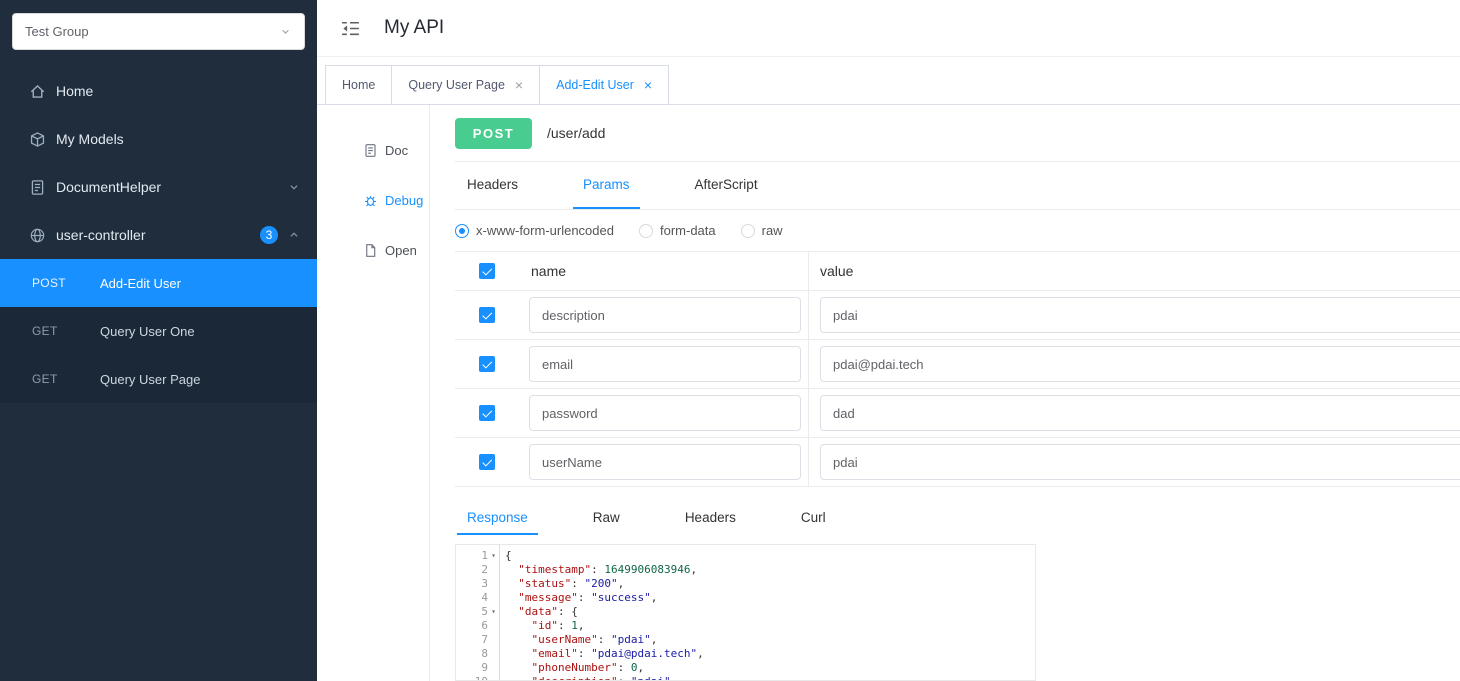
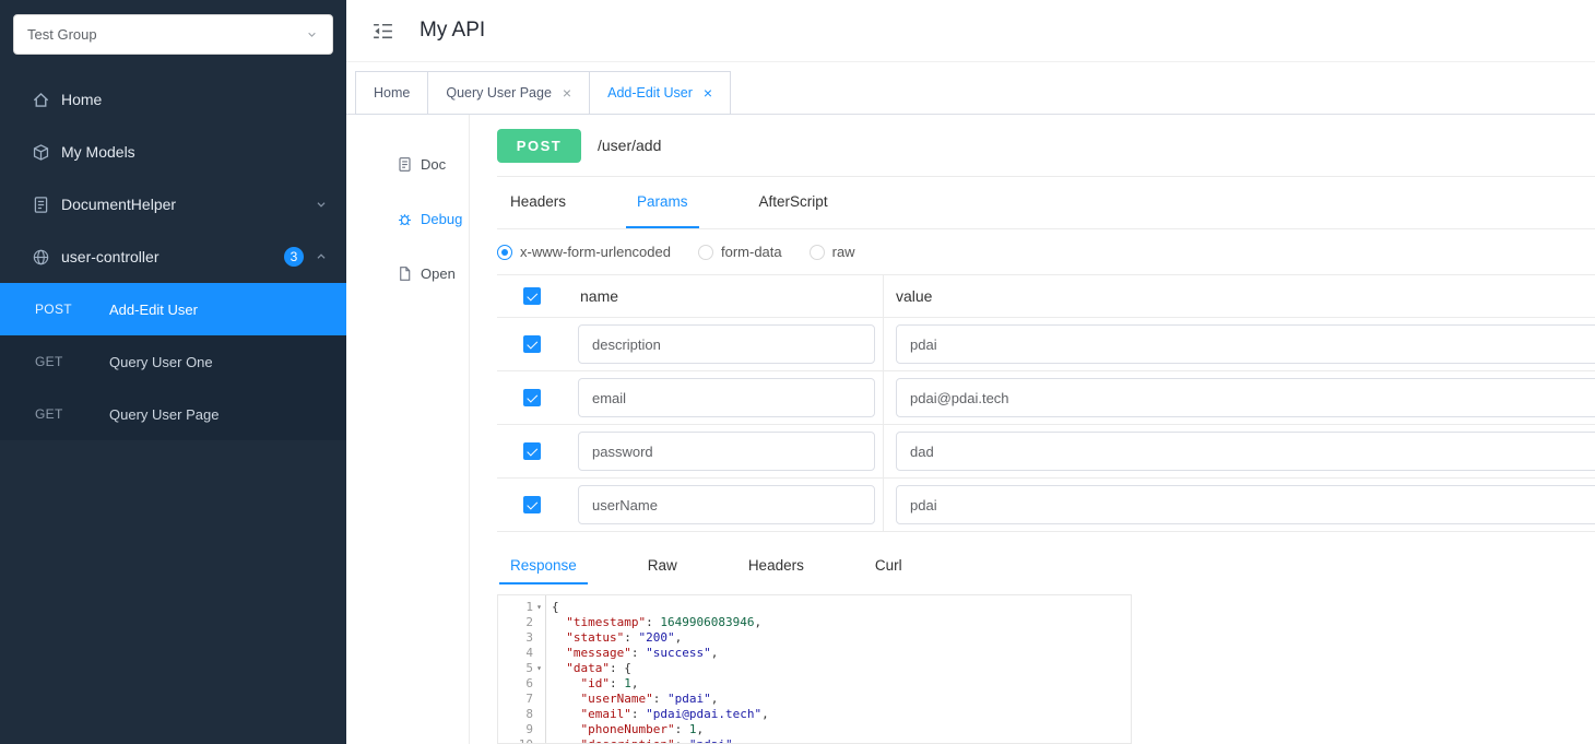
  Test Group
  Home
  My Models
  DocumentHelper
  user-controller
  3
  POST
  Add-Edit User
  GET
  Query User One
  GET
  Query User Page
  My API
  Home
  Query User Page
  ×
  Add-Edit User
  ×
  Doc
  Debug
  Open
  POST
  /user/add
  Headers
  Params
  AfterScript
  x-www-form-urlencoded
  form-data
  raw
  name
  value
  description
  pdai
  email
  pdai@pdai.tech
  password
  dad
  userName
  pdai
  Response
  Raw
  Headers
  Curl
  1
  ▾
  2
  3
  4
  5
  ▾
  6
  7
  8
  9
  {
  "timestamp": 1649906083946,
  "status": "200",
  "message": "success",
  "data": {
  "id": 1,
  "userName": "pdai",
  "email": "pdai@pdai.tech",
- "phoneNumber": 0,
+ "phoneNumber": 1,
